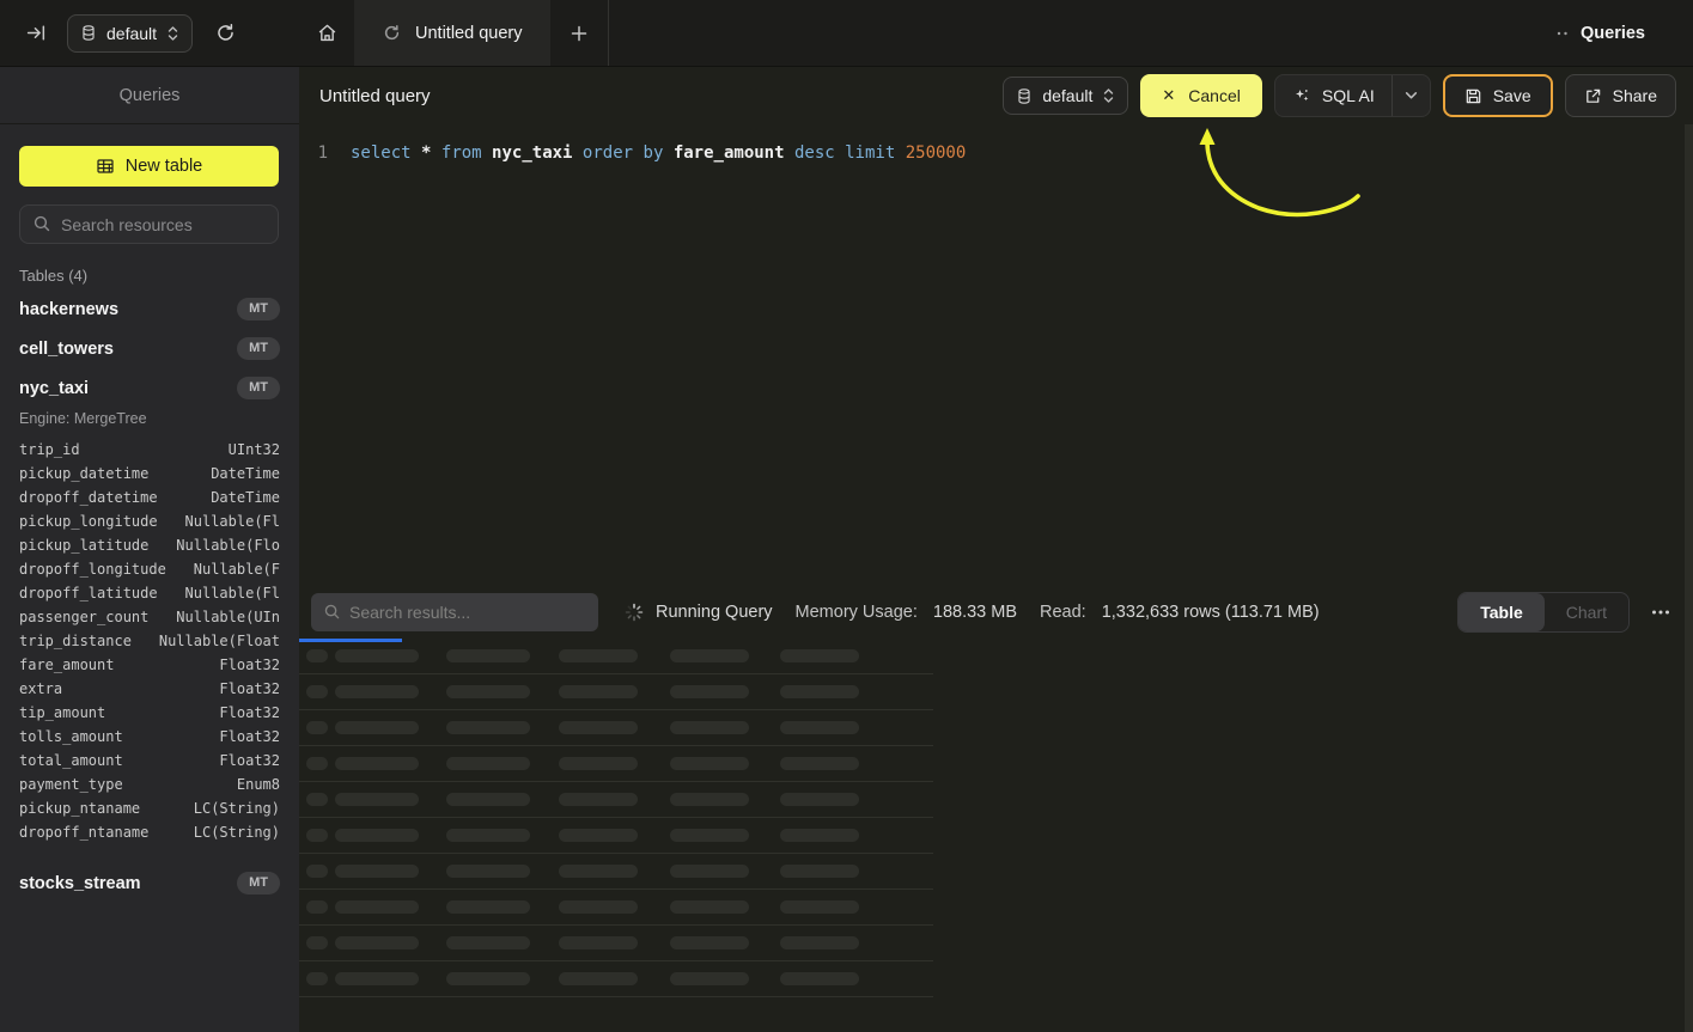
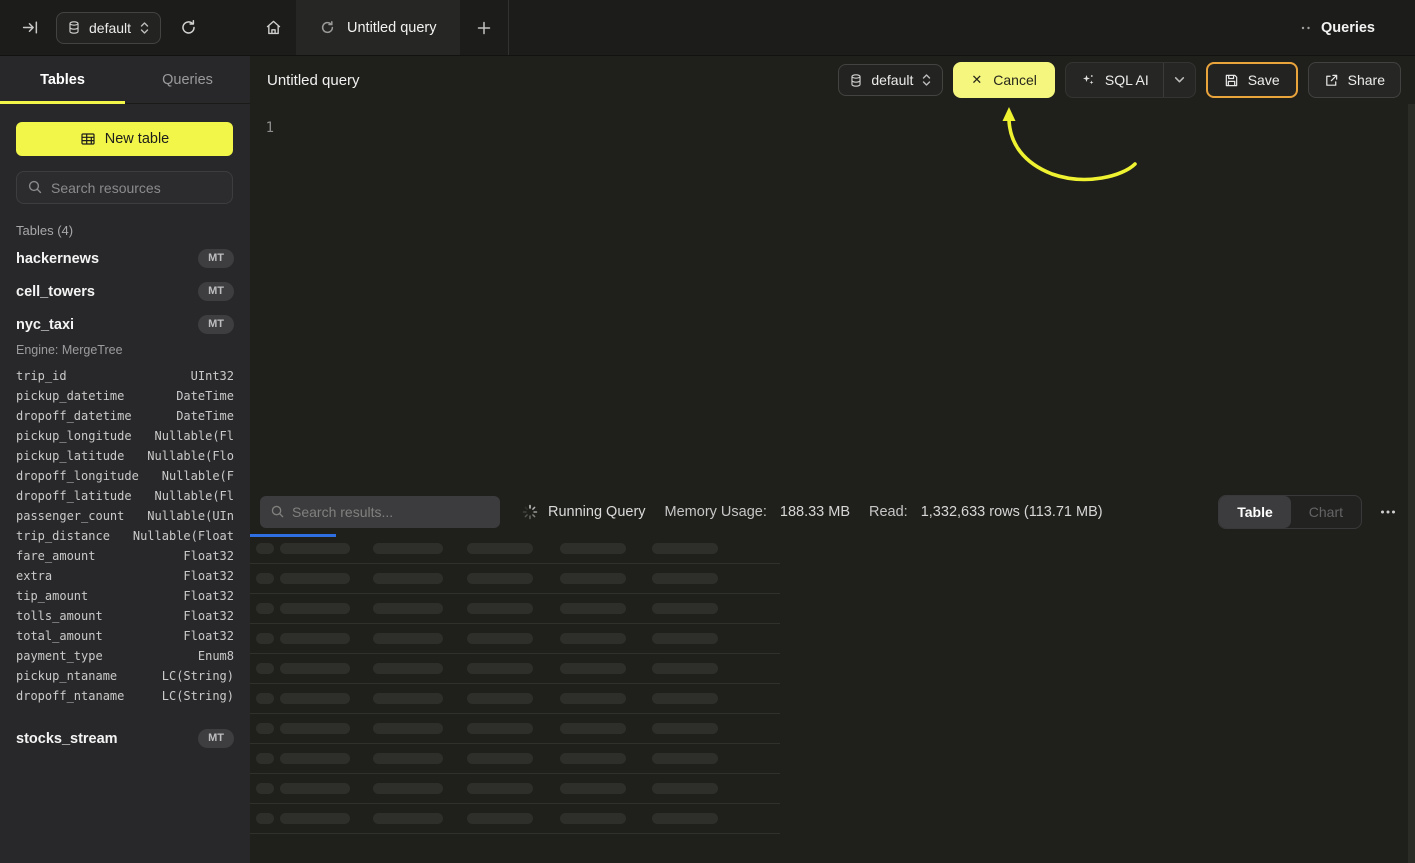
  default
  Untitled query
  Queries
+ Tables
  Queries
  New table
  Search resources
  Tables (4)
  hackernews
  MT
  cell_towers
  MT
  nyc_taxi
  MT
  Engine: MergeTree
  trip_id
  UInt32
  pickup_datetime
  DateTime
  dropoff_datetime
  DateTime
  pickup_longitude
  Nullable(Fl
  pickup_latitude
  Nullable(Flo
  dropoff_longitude
  Nullable(F
  dropoff_latitude
  Nullable(Fl
  passenger_count
  Nullable(UIn
  trip_distance
  Nullable(Float
  fare_amount
  Float32
  extra
  Float32
  tip_amount
  Float32
  tolls_amount
  Float32
  total_amount
  Float32
  payment_type
  Enum8
  pickup_ntaname
  LC(String)
  dropoff_ntaname
  LC(String)
  stocks_stream
  MT
  Untitled query
  default
  ✕
  Cancel
  SQL AI
  Save
  Share
  1
- select * from nyc_taxi order by fare_amount desc limit 250000
  Search results...
  Running Query
  Memory Usage:
  188.33 MB
  Read:
  1,332,633 rows (113.71 MB)
  Table
  Chart
